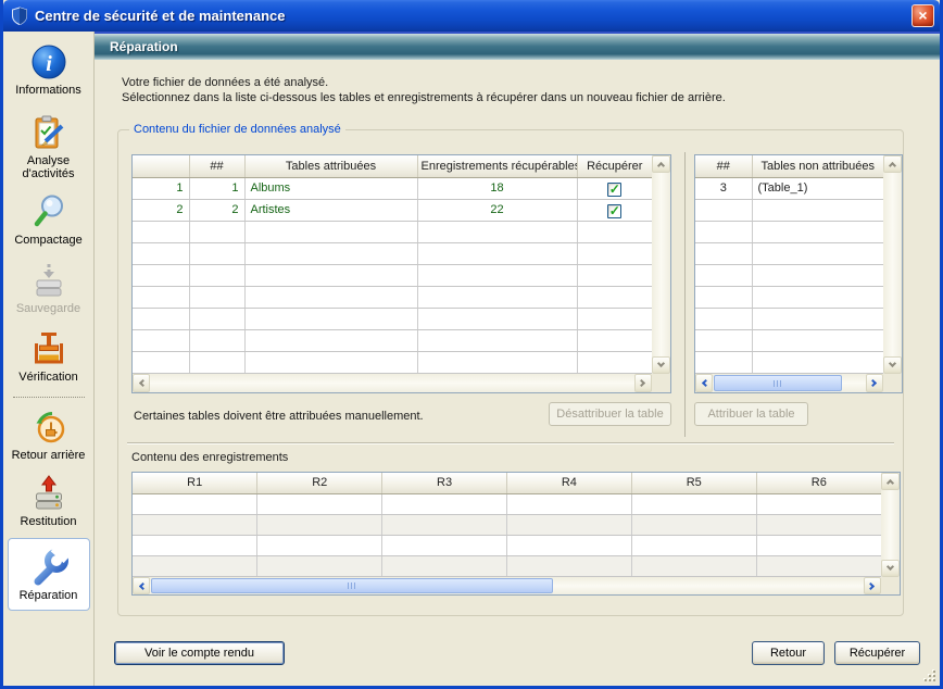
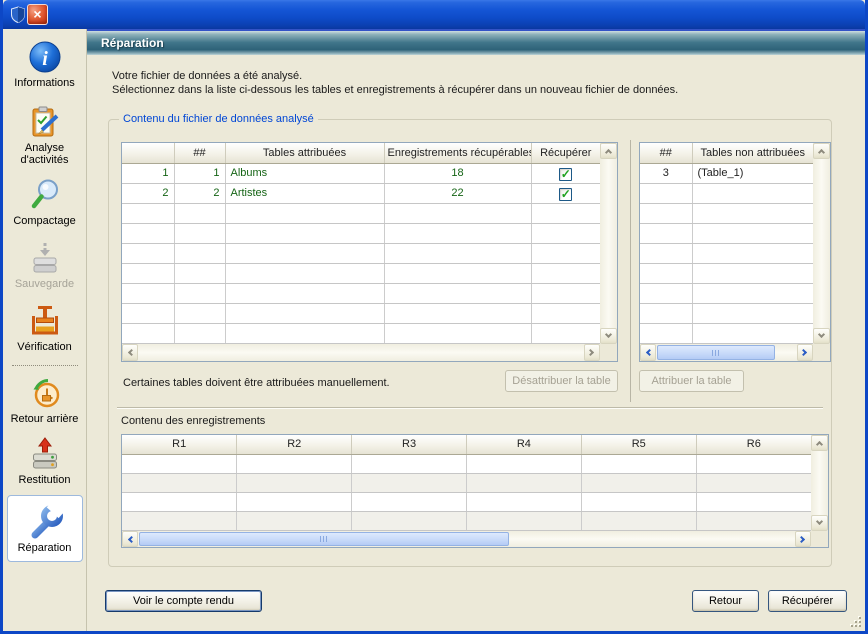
- Centre de sécurité et de maintenance
  ×
  i
  Informations
  Analyse d'activités
  Compactage
  Sauvegarde
  Vérification
  Retour arrière
  Restitution
  Réparation
  Réparation
  Votre fichier de données a été analysé.
- Sélectionnez dans la liste ci-dessous les tables et enregistrements à récupérer dans un nouveau fichier de arrière.
+ Sélectionnez dans la liste ci-dessous les tables et enregistrements à récupérer dans un nouveau fichier de données.
  Contenu du fichier de données analysé
  	##	Tables attribuées	Enregistrements récupérable	Récupérer
  1	1	Albums	18	✓
  2	2	Artistes	22	✓
  ##	Tables non attribuées
  3	(Table_1)
  Certaines tables doivent être attribuées manuellement.
  Désattribuer la table
  Attribuer la table
  Contenu des enregistrements
  R1	R2	R3	R4	R5	R6
  Voir le compte rendu
  Retour
  Récupérer
